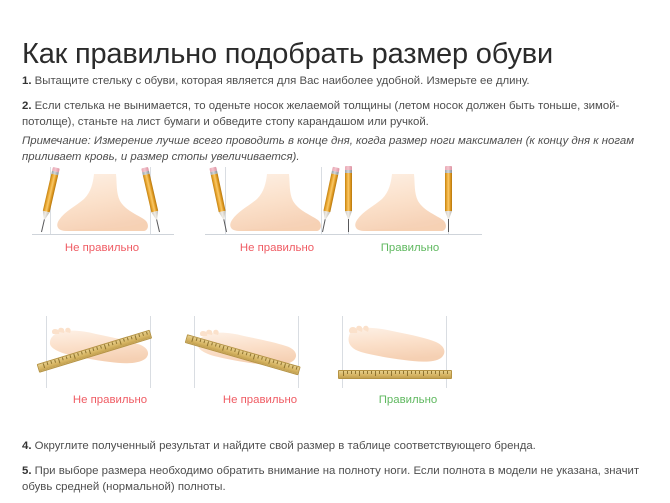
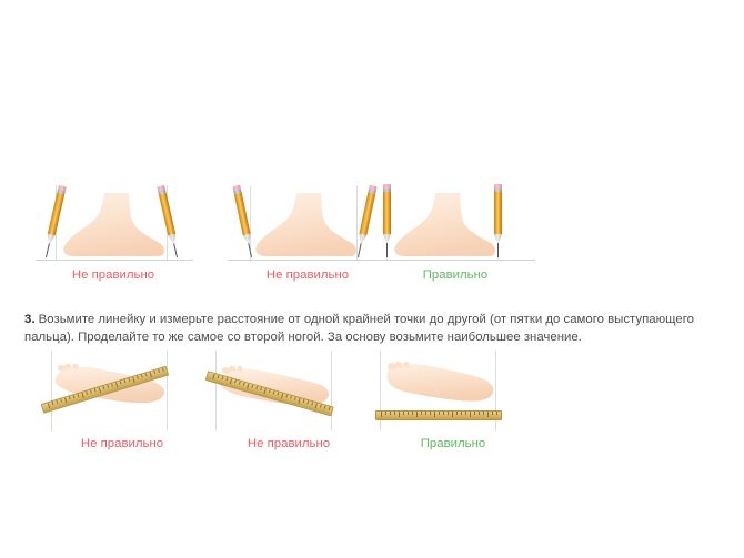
- Как правильно подобрать размер обуви
- 1. Вытащите стельку с обуви, которая является для Вас наиболее удобной. Измерьте ее длину.
- 2. Если стелька не вынимается, то оденьте носок желаемой толщины (летом носок должен быть тоньше, зимой-потолще), станьте на лист бумаги и обведите стопу карандашом или ручкой.
- Примечание: Измерение лучше всего проводить в конце дня, когда размер ноги максимален (к концу дня к ногам приливает кровь, и размер стопы увеличивается).
  Не правильно
  Не правильно
  Правильно
+ 3. Возьмите линейку и измерьте расстояние от одной крайней точки до другой (от пятки до самого выступающего пальца). Проделайте то же самое со второй ногой. За основу возьмите наибольшее значение.
  Не правильно
  Не правильно
  Правильно
- 4. Округлите полученный результат и найдите свой размер в таблице соответствующего бренда.
- 5. При выборе размера необходимо обратить внимание на полноту ноги. Если полнота в модели не указана, значит обувь средней (нормальной) полноты.
